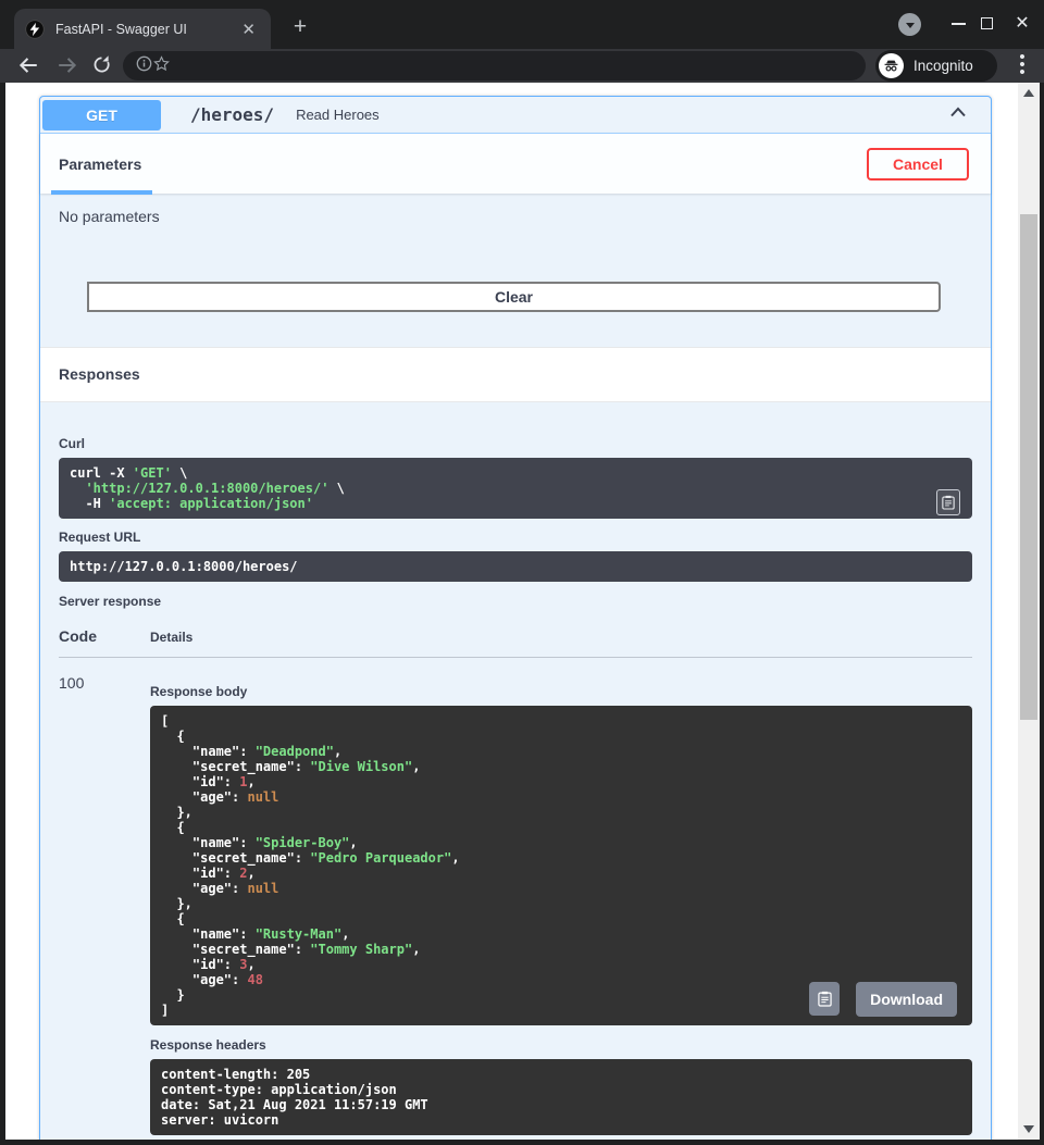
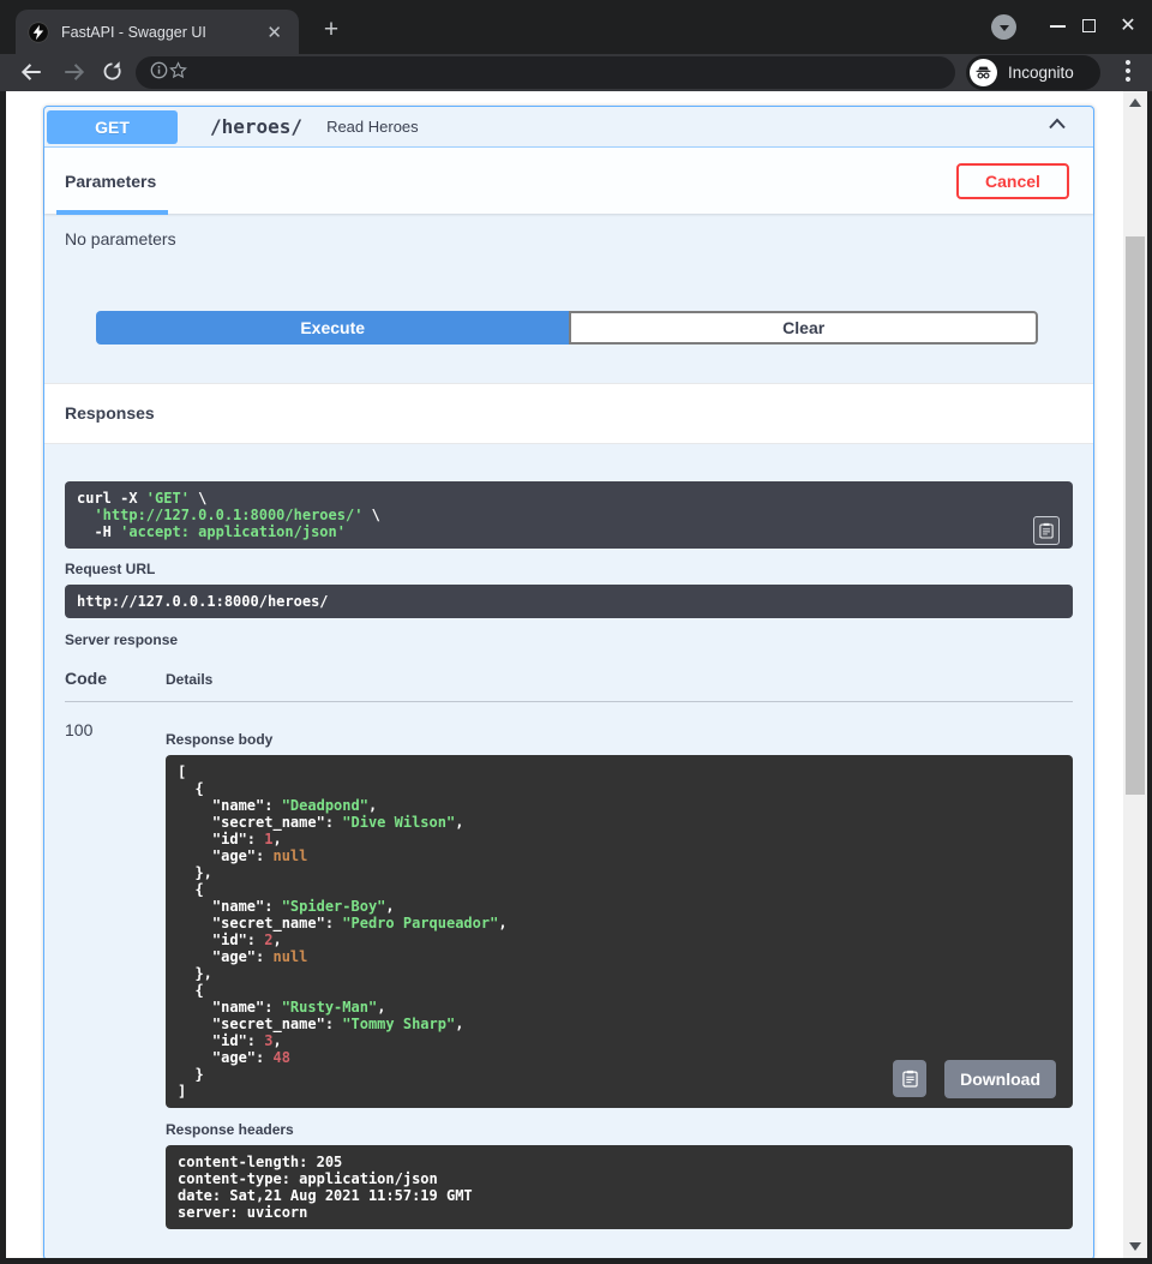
  FastAPI - Swagger UI
  ✕
  +
  ✕
  Incognito
  •
  •
  •
  GET
  /heroes/
  Read Heroes
  Parameters
  Cancel
  No parameters
+ Execute
  Clear
  Responses
- Curl
  curl -X 'GET' \ 'http://127.0.0.1:8000/heroes/' \ -H 'accept: application/json'
  Request URL
  http://127.0.0.1:8000/heroes/
  Server response
  Code
  Details
  100
  Response body
  [ { "name": "Deadpond", "secret_name": "Dive Wilson", "id": 1, "age": null }, { "name": "Spider-Boy", "secret_name": "Pedro Parqueador", "id": 2, "age": null }, { "name": "Rusty-Man", "secret_name": "Tommy Sharp", "id": 3, "age": 48 } ]
  Download
  Response headers
  content-length: 205
  content-type: application/json
  date: Sat,21 Aug 2021 11:57:19 GMT
  server: uvicorn
